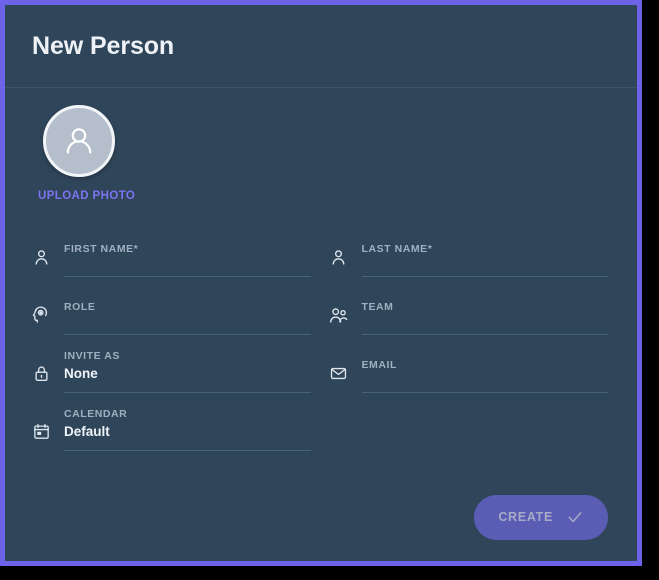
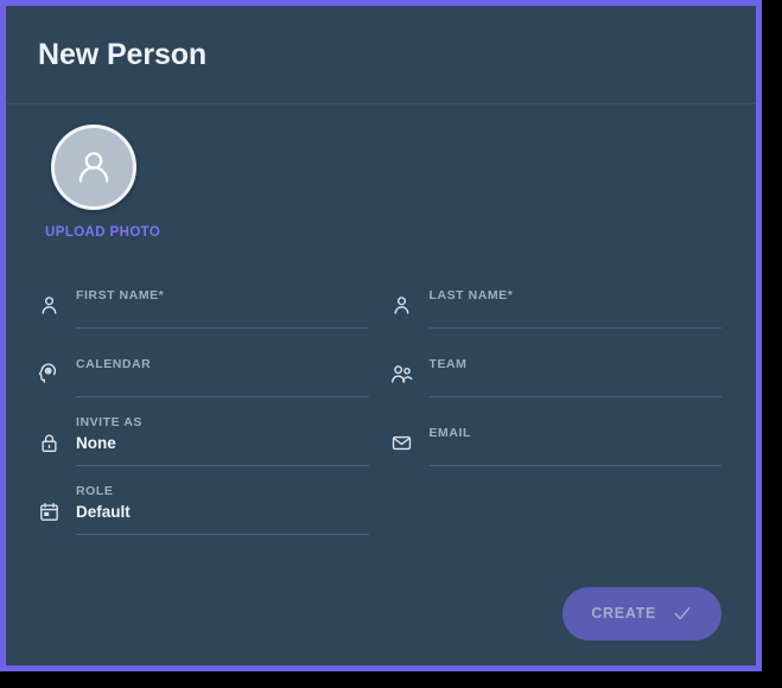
  New Person
  UPLOAD PHOTO
  FIRST NAME*
  LAST NAME*
- ROLE
+ CALENDAR
  TEAM
  INVITE AS
  None
  EMAIL
- CALENDAR
+ ROLE
  Default
  CREATE
